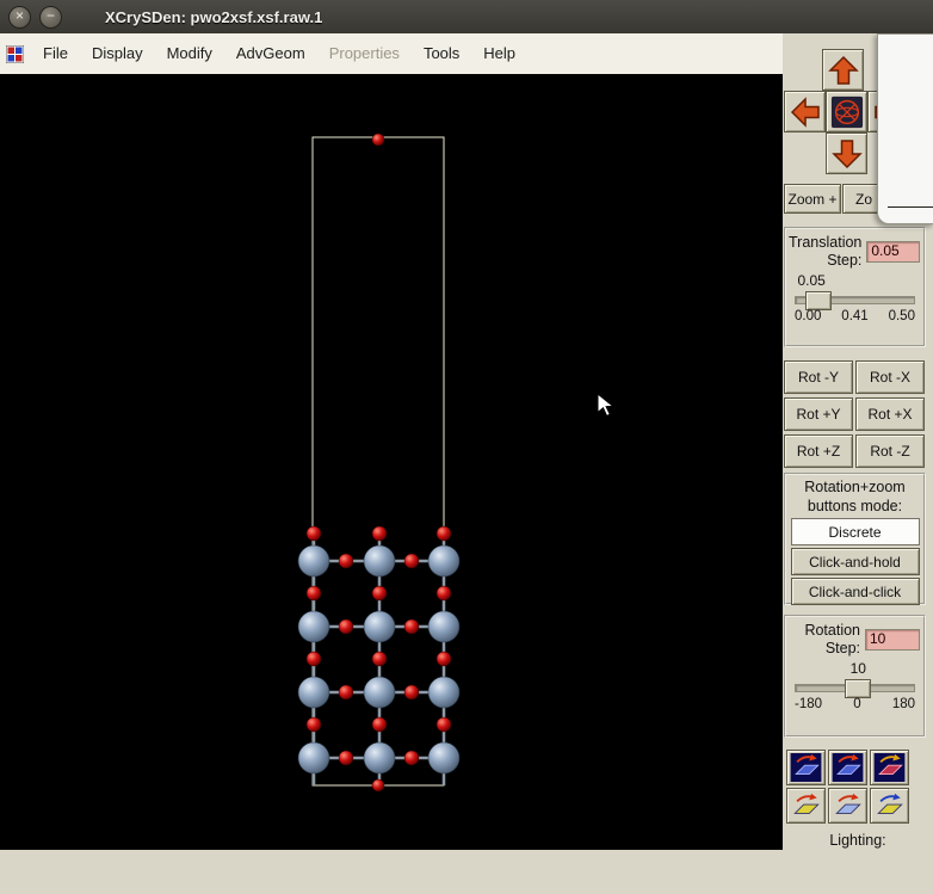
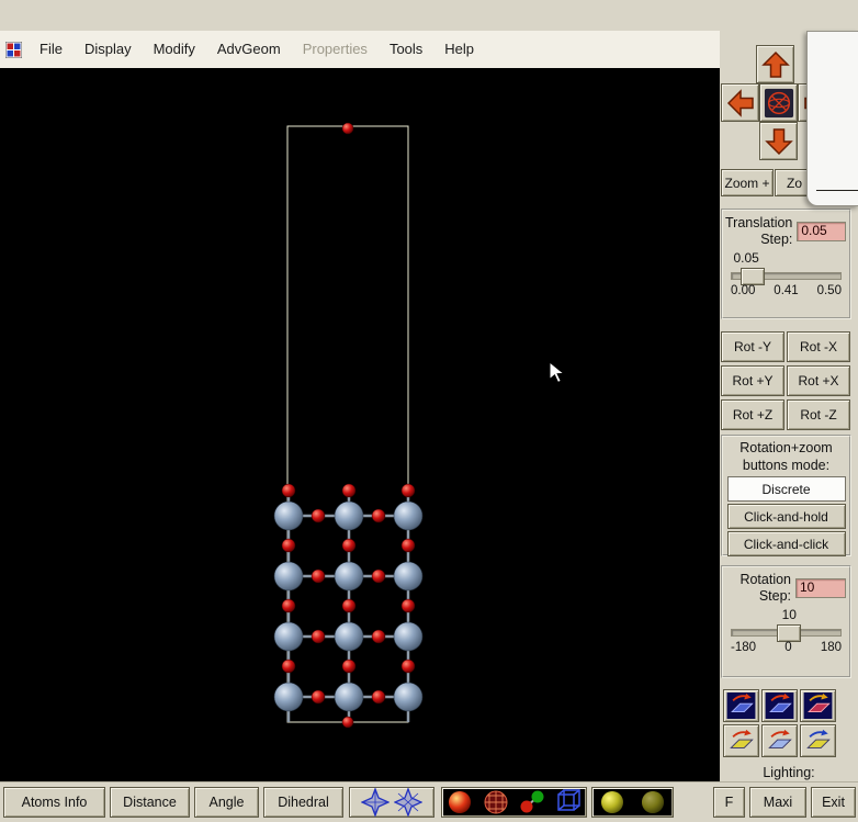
- ×
- −
- XCrySDen: pwo2xsf.xsf.raw.1
  File
  Display
  Modify
  AdvGeom
  Properties
  Tools
  Help
  Zoom +
  Zo
  Translation
  Step:
  0.05
  0.05
  0.00
  0.41
  0.50
  Rot -Y
  Rot -X
  Rot +Y
  Rot +X
  Rot +Z
  Rot -Z
  Rotation+zoom
  buttons mode:
  Discrete
  Click-and-hold
  Click-and-click
  Rotation
  Step:
  10
  10
  -180
  0
  180
  Lighting:
+ Atoms Info
+ Distance
+ Angle
+ Dihedral
+ F
+ Maxi
+ Exit
